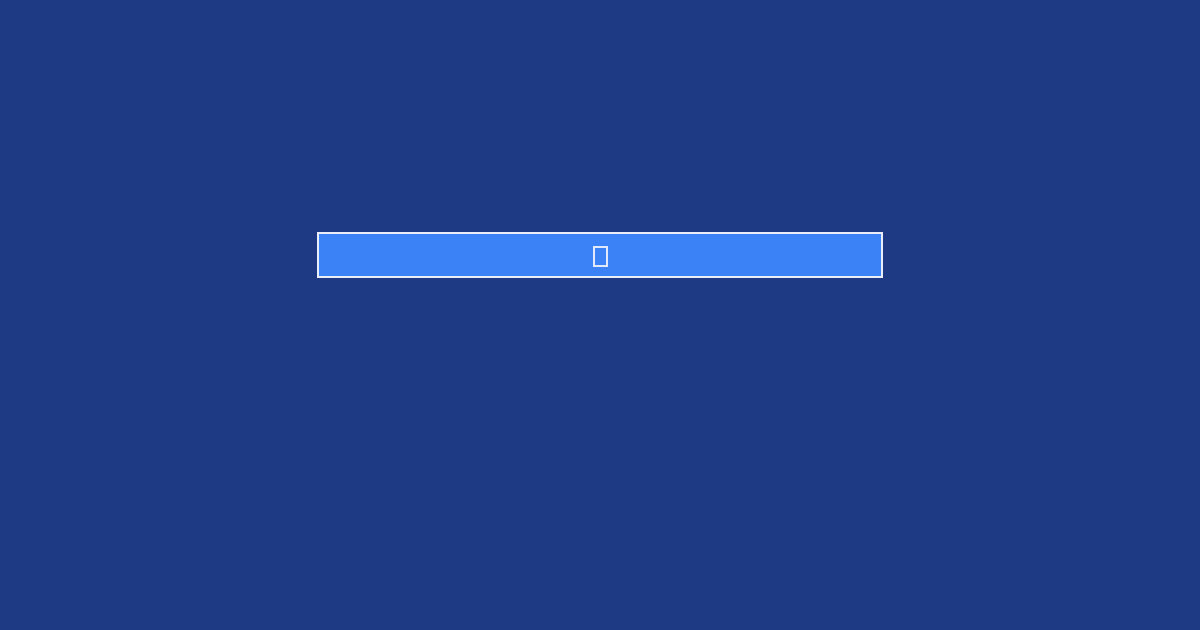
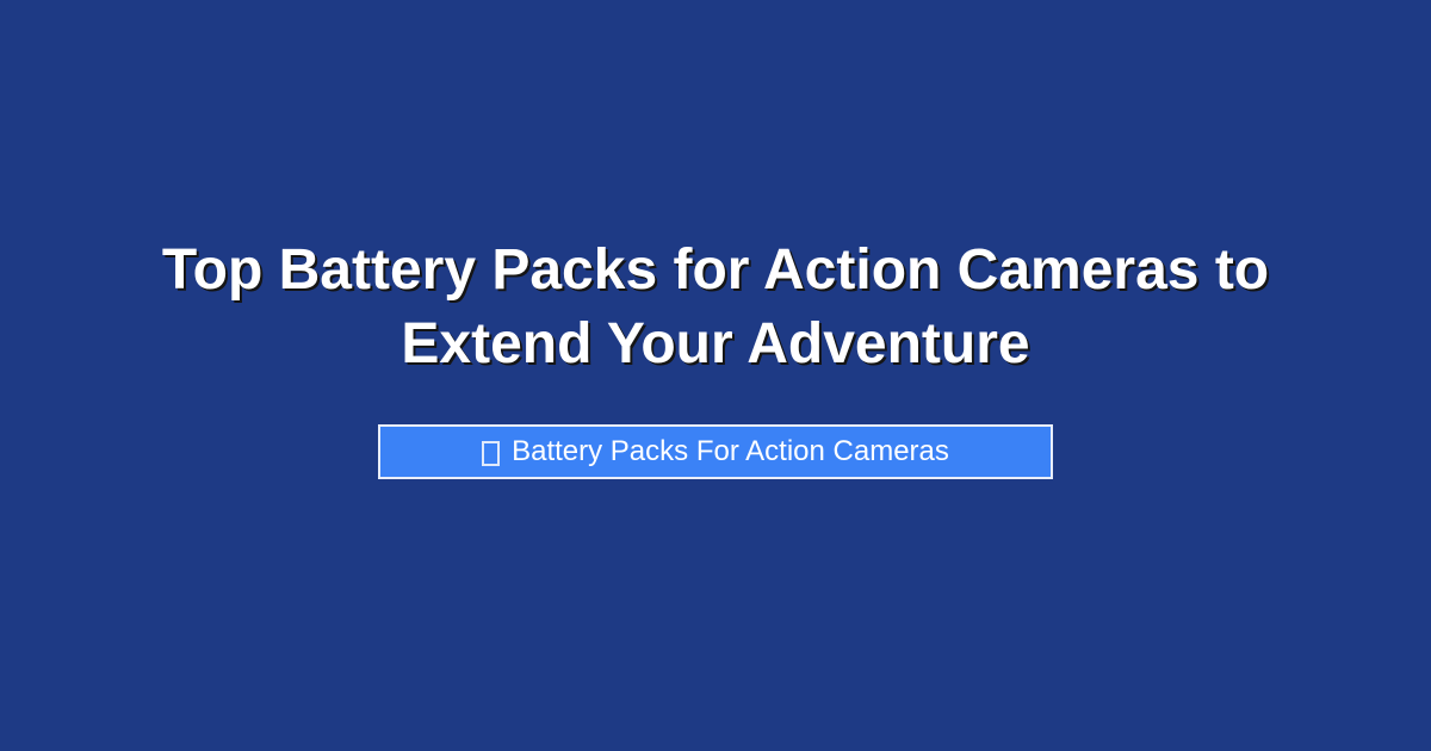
+ Top Battery Packs for Action Cameras to Extend Your Adventure
+ Battery Packs For Action Cameras
